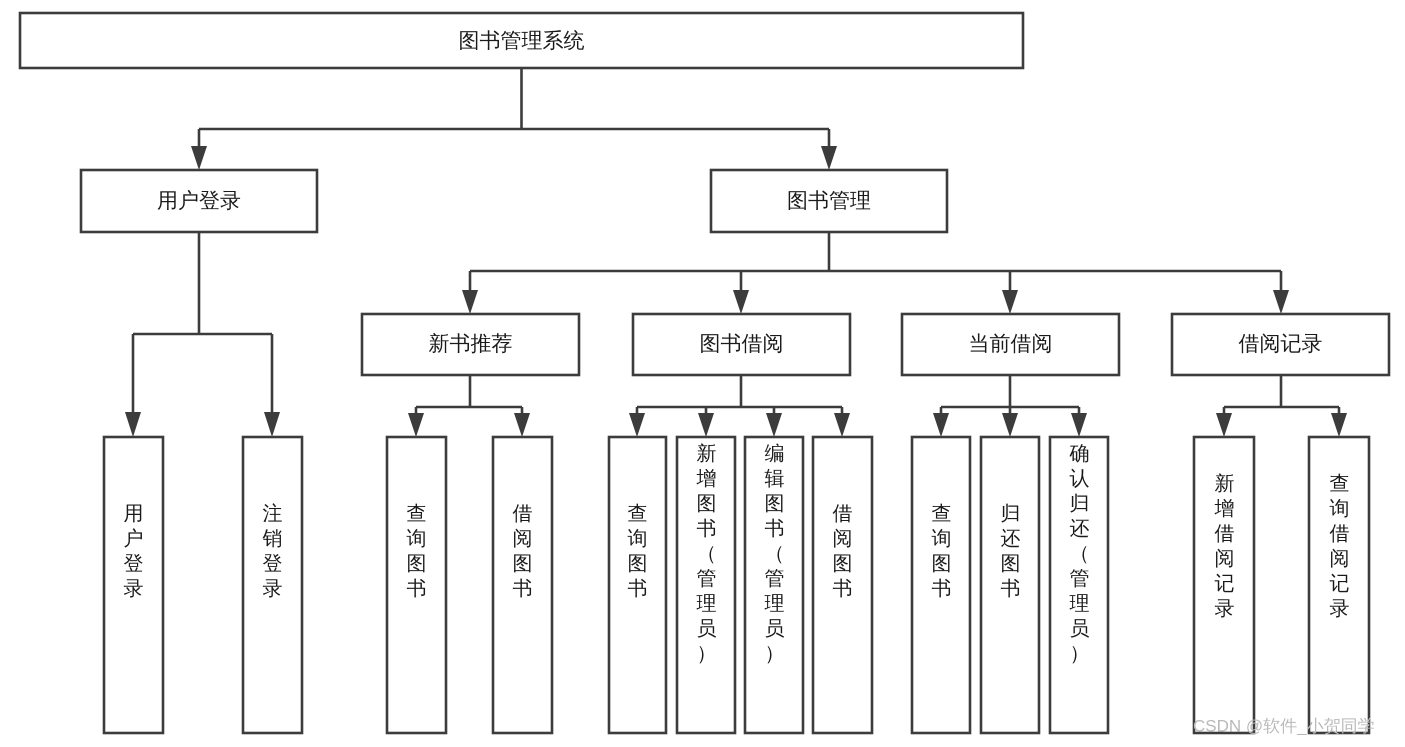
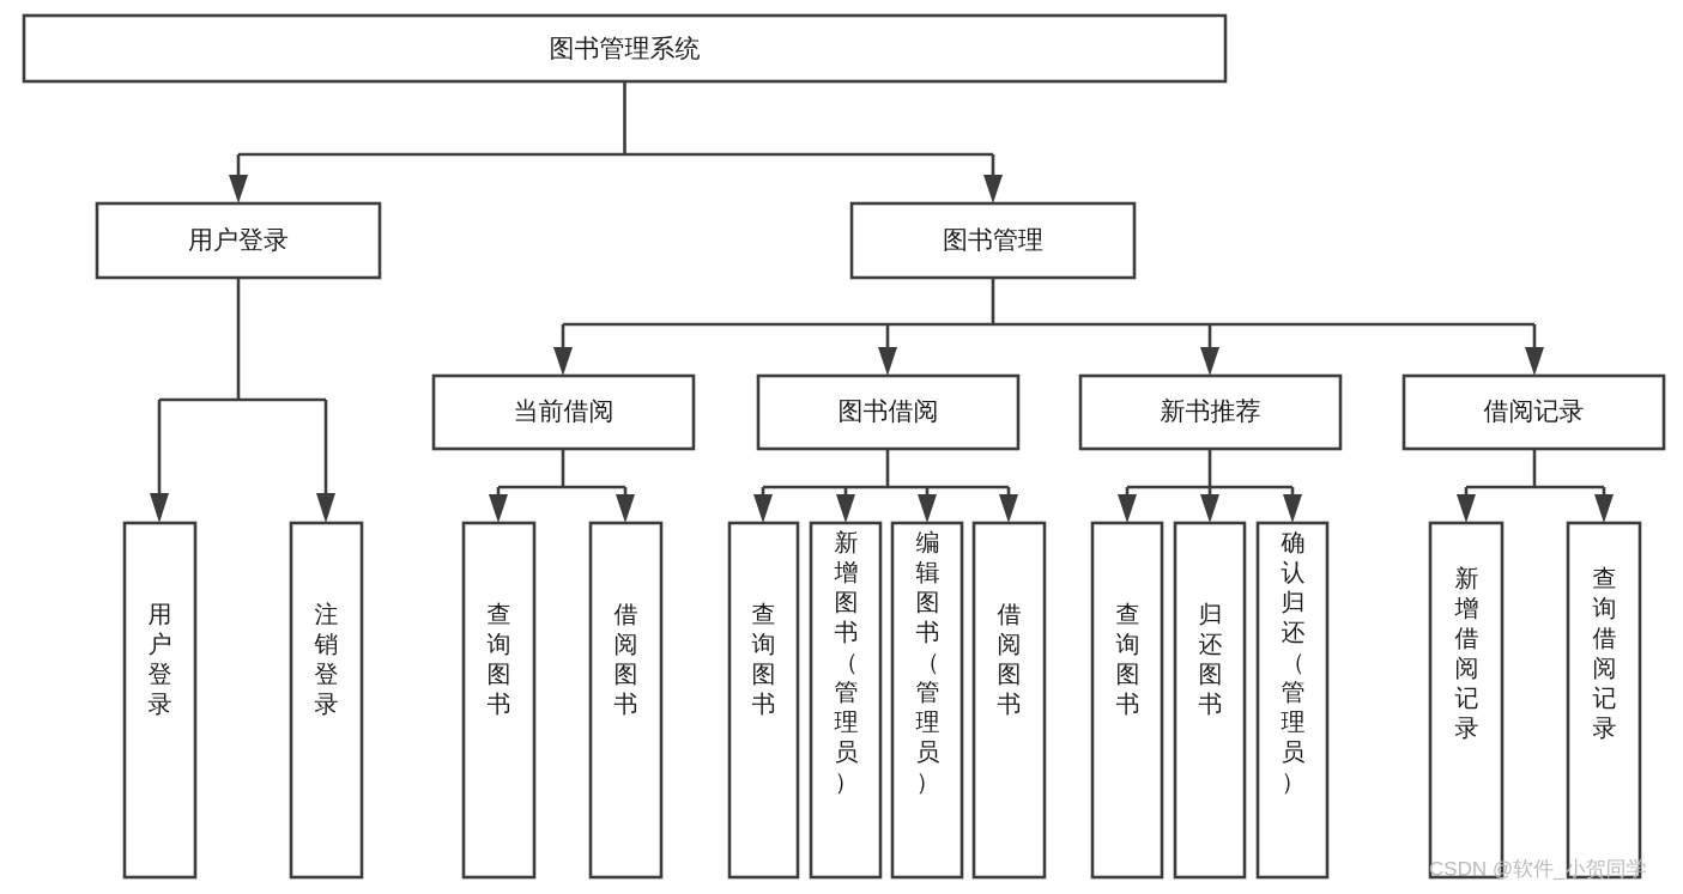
  图书管理系统
  用户登录
  图书管理
- 新书推荐
+ 当前借阅
  图书借阅
- 当前借阅
+ 新书推荐
  借阅记录
  用户登录
  注销登录
  查询图书
  借阅图书
  查询图书
  新增图书（管理员）
  编辑图书（管理员）
  借阅图书
  查询图书
  归还图书
  确认归还（管理员）
  新增借阅记录
  查询借阅记录
  CSDN @软件_小贺同学
